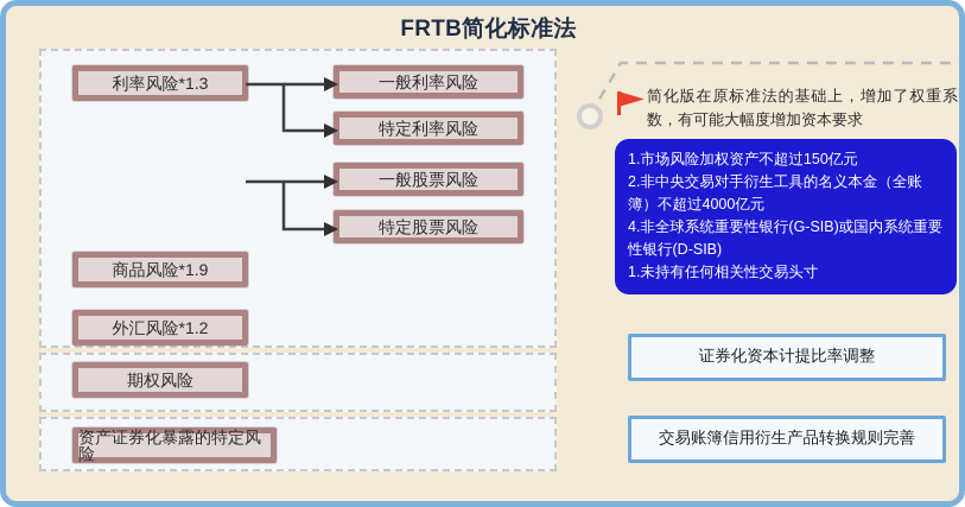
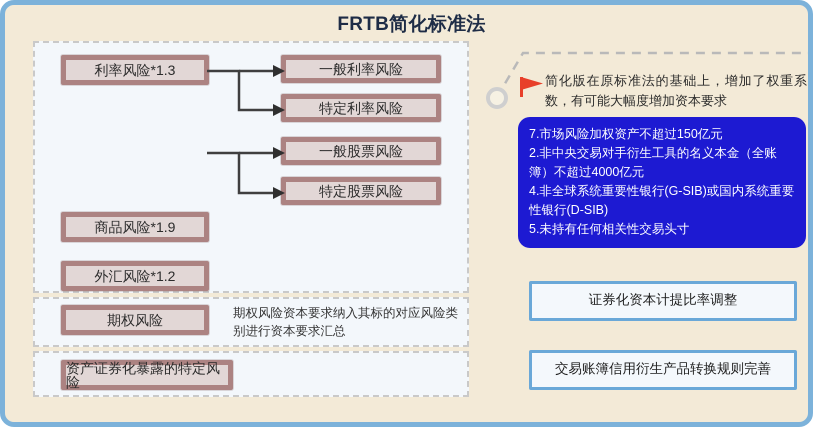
  FRTB简化标准法
  利率风险*1.3
  商品风险*1.9
  外汇风险*1.2
  一般利率风险
  特定利率风险
  一般股票风险
  特定股票风险
  期权风险
+ 期权风险资本要求纳入其标的对应风险类别进行资本要求汇总
  资产证券化暴露的特定风险
  简化版在原标准法的基础上，增加了权重系数，有可能大幅度增加资本要求
- 1.市场风险加权资产不超过150亿元
+ 7.市场风险加权资产不超过150亿元
  2.非中央交易对手衍生工具的名义本金（全账簿）不超过4000亿元
  4.非全球系统重要性银行(G-SIB)或国内系统重要性银行(D-SIB)
- 1.未持有任何相关性交易头寸
+ 5.未持有任何相关性交易头寸
  证券化资本计提比率调整
  交易账簿信用衍生产品转换规则完善
